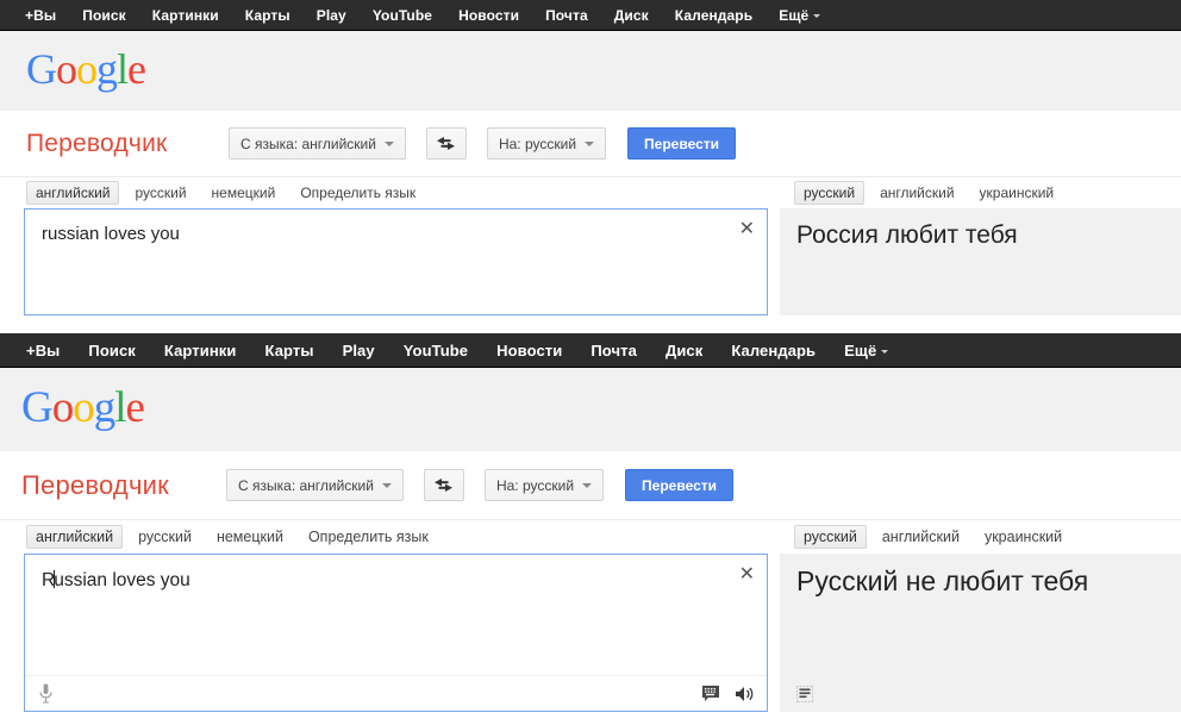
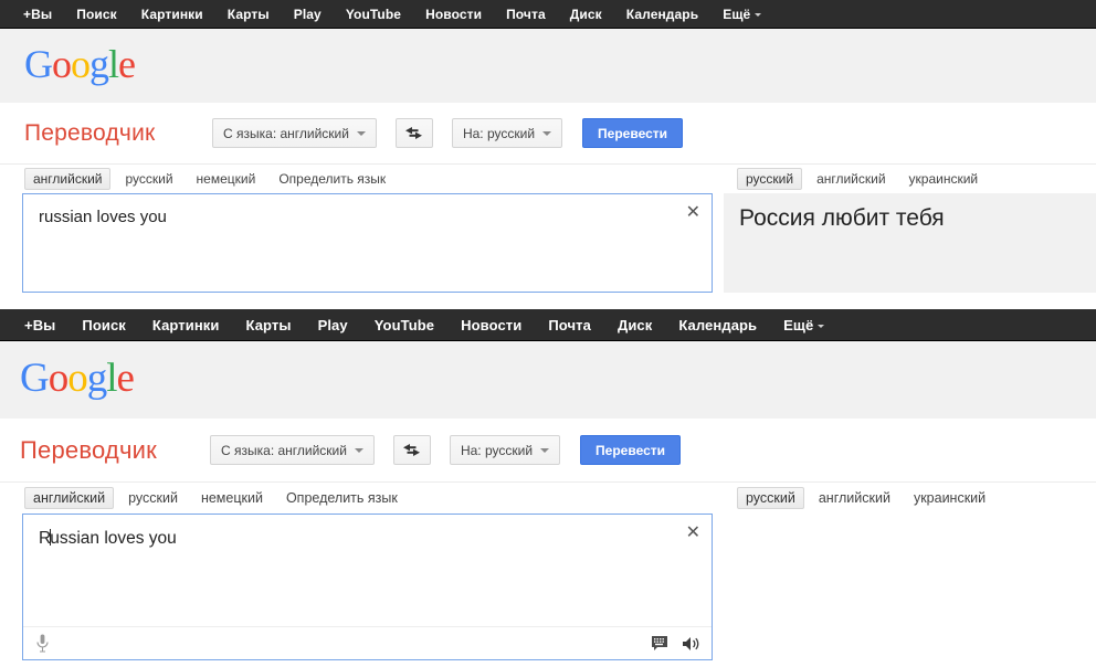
  +Вы
  Поиск
  Картинки
  Карты
  Play
  YouTube
  Новости
  Почта
  Диск
  Календарь
  Ещё
  Google
  Переводчик
  С языка: английский
  На: русский
  Перевести
  английский
  русский
  немецкий
  Определить язык
  russian loves you
  ✕
  русский
  английский
  украинский
  Россия любит тебя
  +Вы
  Поиск
  Картинки
  Карты
  Play
  YouTube
  Новости
  Почта
  Диск
  Календарь
  Ещё
  Google
  Переводчик
  С языка: английский
  На: русский
  Перевести
  английский
  русский
  немецкий
  Определить язык
  Russian loves you
  ✕
  русский
  английский
  украинский
- Русский не любит тебя
